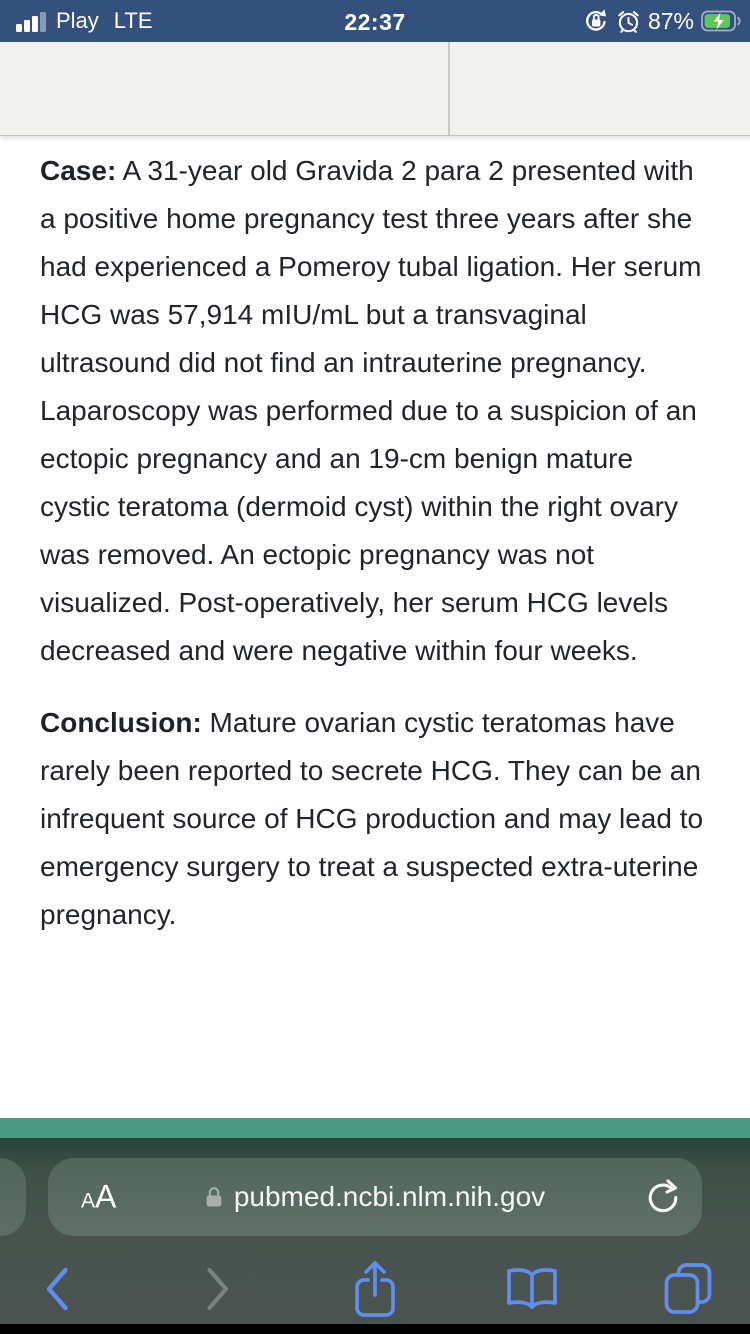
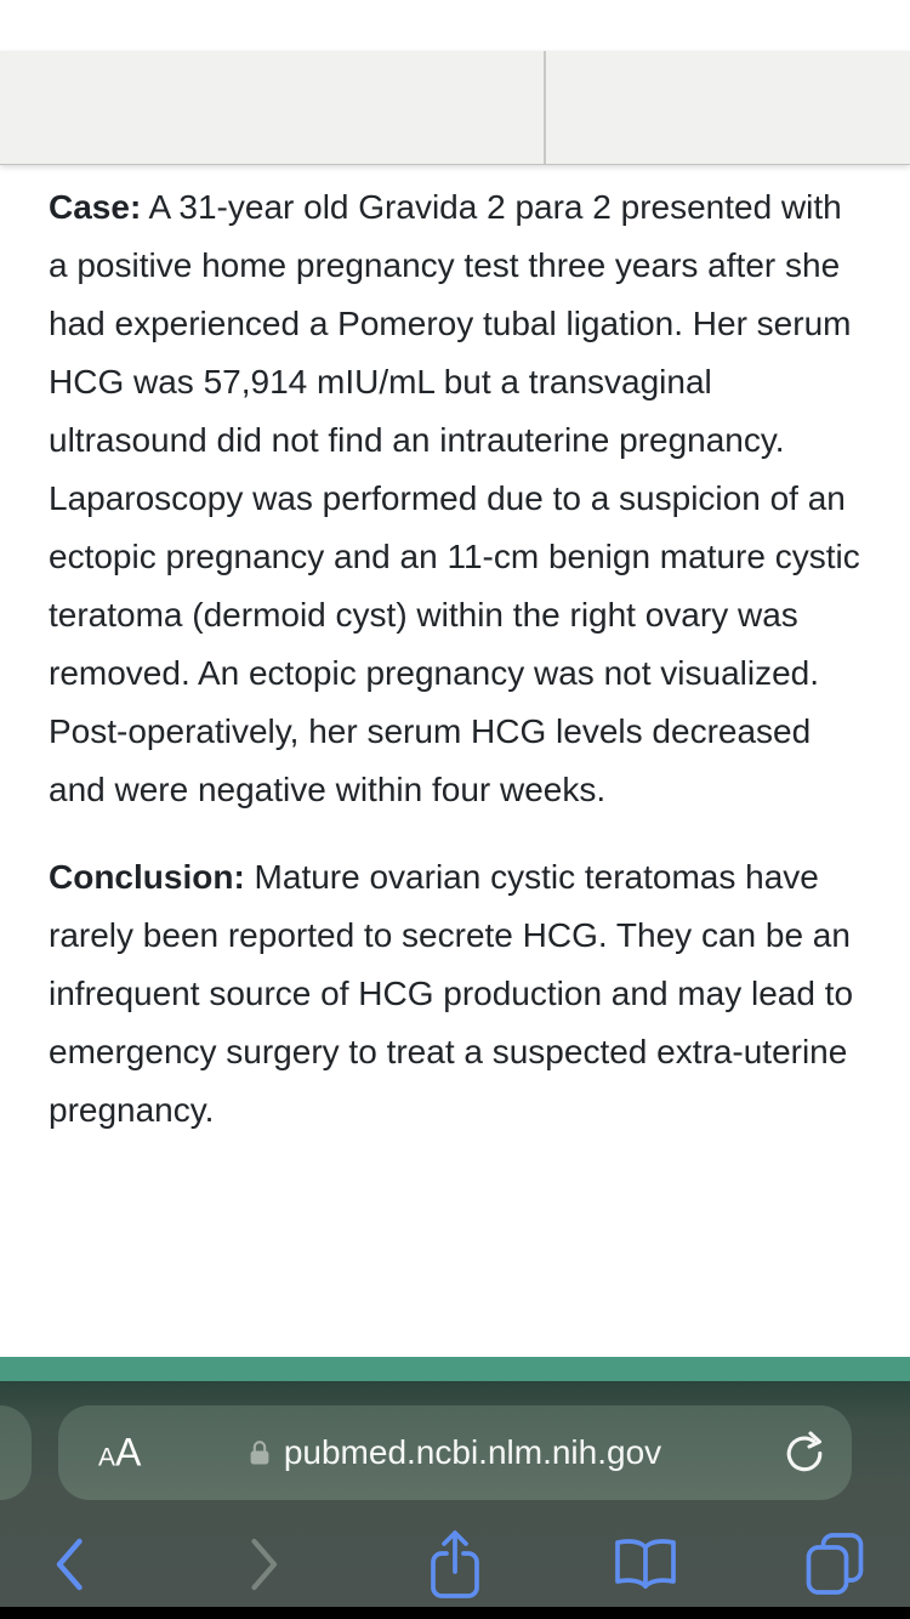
- Play
- LTE
- 22:37
- 87%
- Case: A 31-year old Gravida 2 para 2 presented with a positive home pregnancy test three years after she had experienced a Pomeroy tubal ligation. Her serum HCG was 57,914 mIU/mL but a transvaginal ultrasound did not find an intrauterine pregnancy. Laparoscopy was performed due to a suspicion of an ectopic pregnancy and an 19-cm benign mature cystic teratoma (dermoid cyst) within the right ovary was removed. An ectopic pregnancy was not visualized. Post-operatively, her serum HCG levels decreased and were negative within four weeks.
+ Case: A 31-year old Gravida 2 para 2 presented with a positive home pregnancy test three years after she had experienced a Pomeroy tubal ligation. Her serum HCG was 57,914 mIU/mL but a transvaginal ultrasound did not find an intrauterine pregnancy. Laparoscopy was performed due to a suspicion of an ectopic pregnancy and an 11-cm benign mature cystic teratoma (dermoid cyst) within the right ovary was removed. An ectopic pregnancy was not visualized. Post-operatively, her serum HCG levels decreased and were negative within four weeks.
  Conclusion: Mature ovarian cystic teratomas have rarely been reported to secrete HCG. They can be an infrequent source of HCG production and may lead to emergency surgery to treat a suspected extra-uterine pregnancy.
  A
  A
  pubmed.ncbi.nlm.nih.gov
